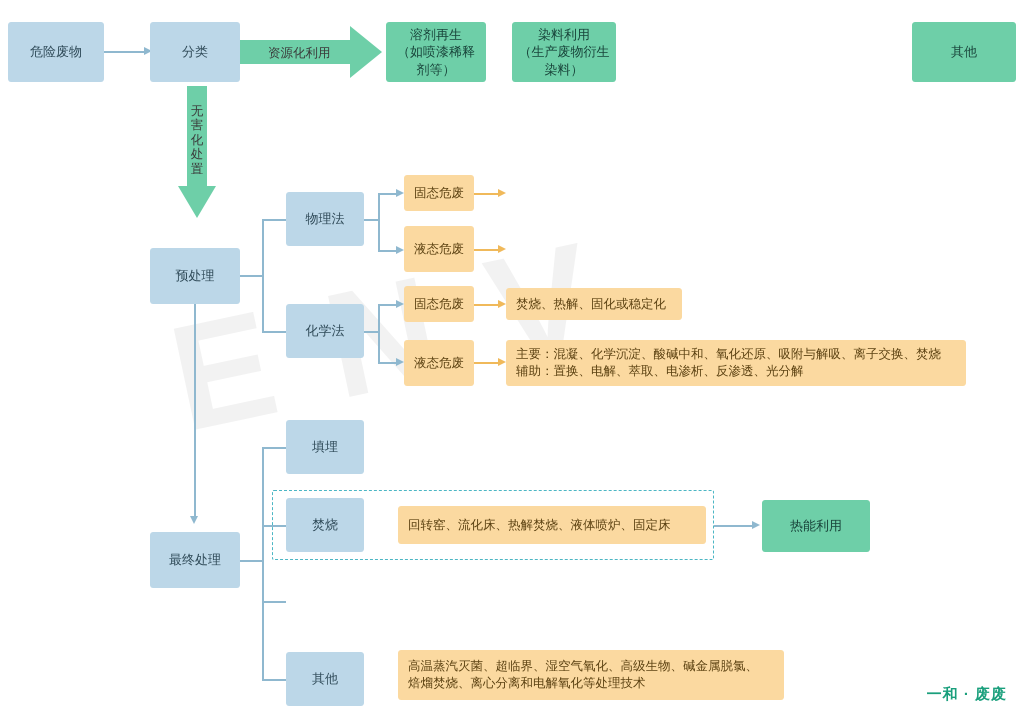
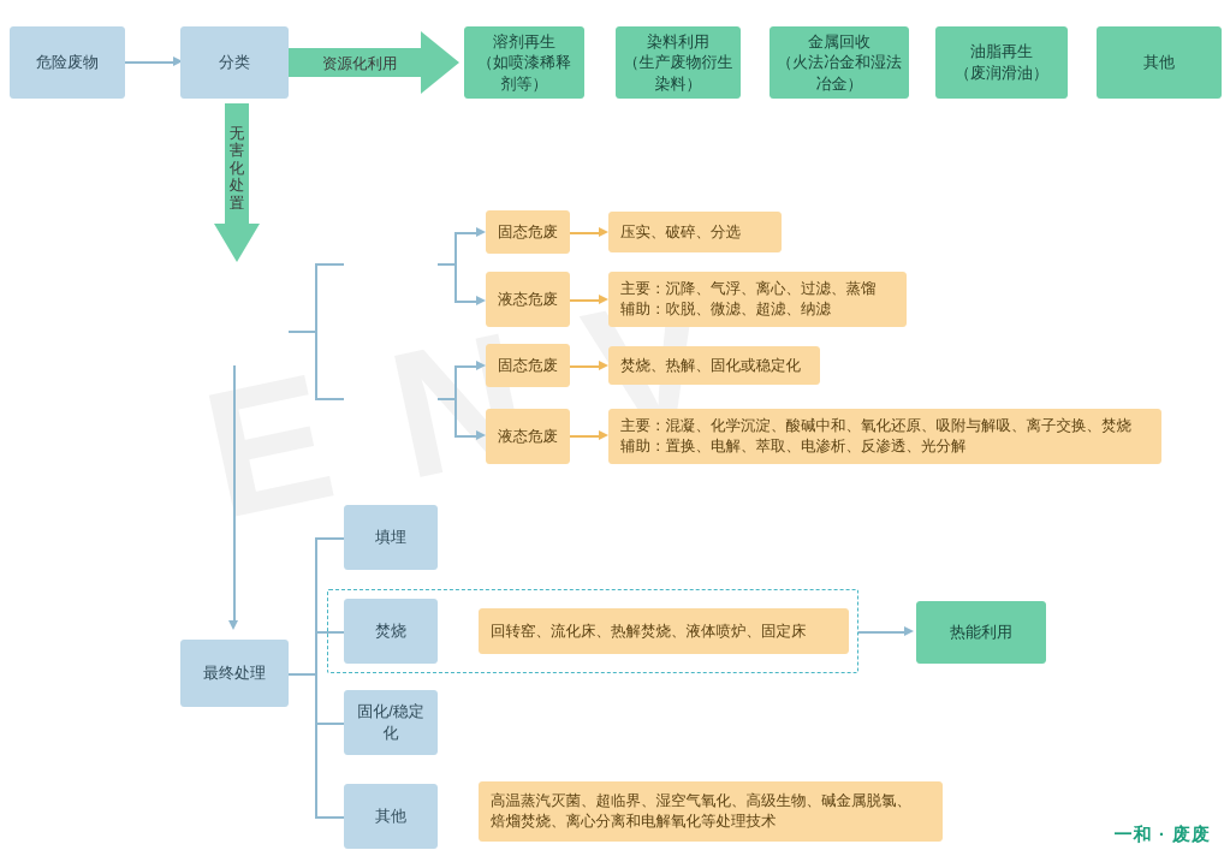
  危险废物
  分类
  资源化利用
  溶剂再生
  （如喷漆稀释剂等）
  染料利用
  （生产废物衍生染料）
+ 金属回收
+ （火法冶金和湿法冶金）
+ 油脂再生
+ （废润滑油）
  其他
  无害化处置
- 预处理
- 物理法
- 化学法
  固态危废
  液态危废
+ 压实、破碎、分选
+ 主要：沉降、气浮、离心、过滤、蒸馏
+ 辅助：吹脱、微滤、超滤、纳滤
  固态危废
  液态危废
  焚烧、热解、固化或稳定化
  主要：混凝、化学沉淀、酸碱中和、氧化还原、吸附与解吸、离子交换、焚烧
  辅助：置换、电解、萃取、电渗析、反渗透、光分解
  最终处理
  填埋
  焚烧
+ 固化/稳定化
  其他
  回转窑、流化床、热解焚烧、液体喷炉、固定床
  热能利用
  高温蒸汽灭菌、超临界、湿空气氧化、高级生物、碱金属脱氯、
  焙熘焚烧、离心分离和电解氧化等处理技术
  一和 · 废废
